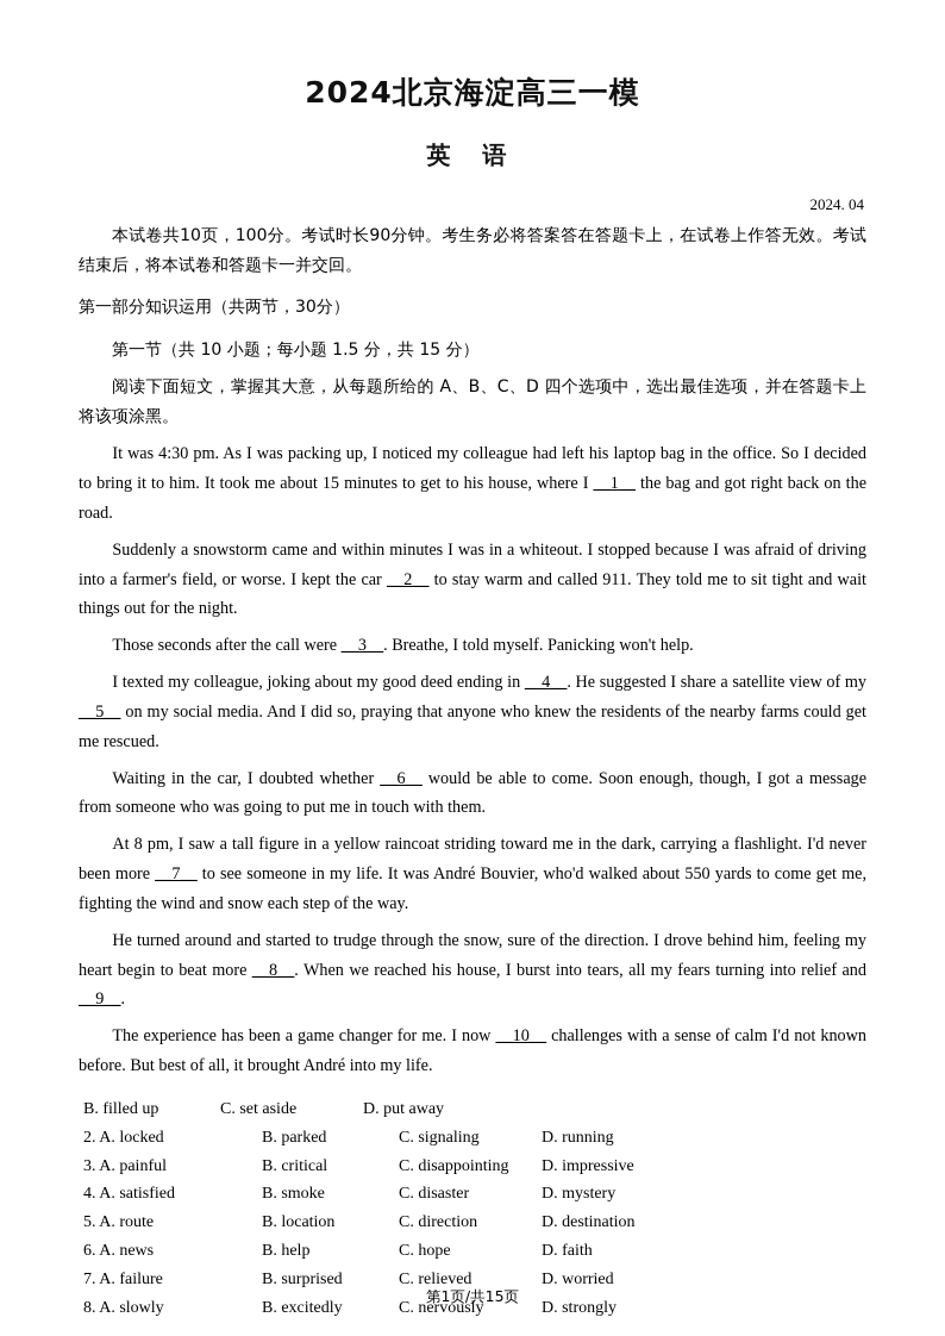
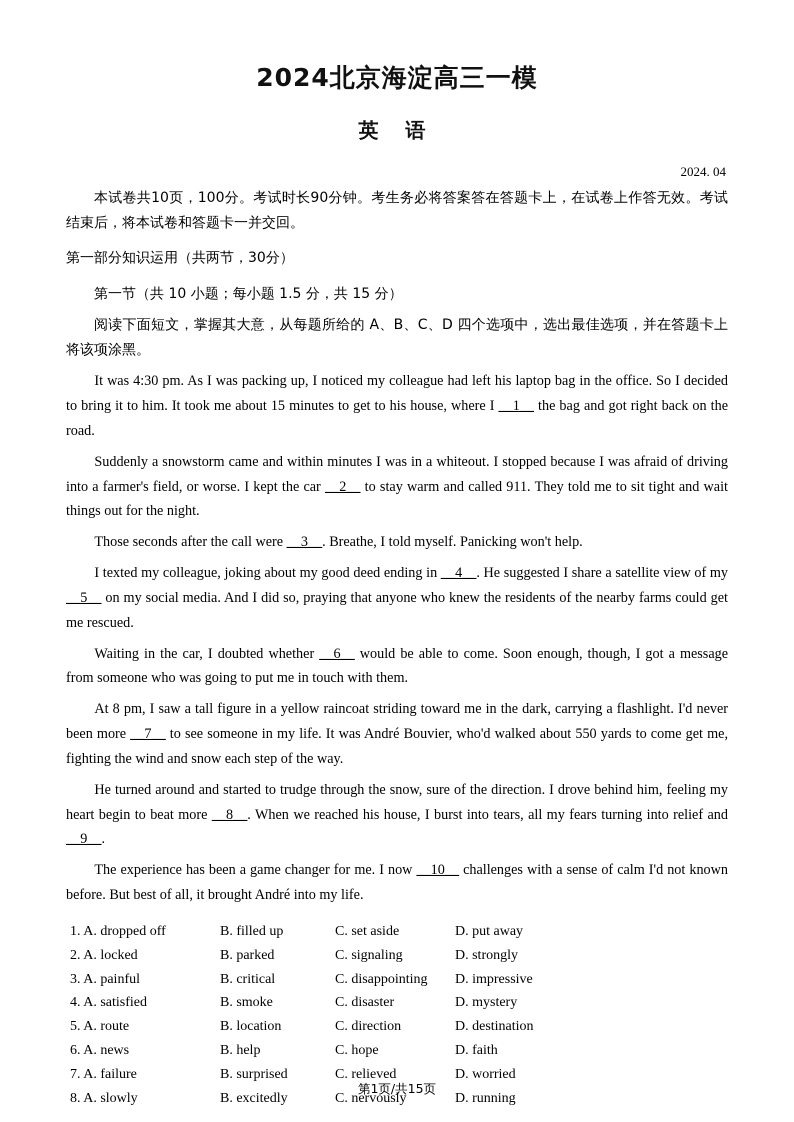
  2024北京海淀高三一模
  英 语
  2024. 04
  本试卷共10页，100分。考试时长90分钟。考生务必将答案答在答题卡上，在试卷上作答无效。考试结束后，将本试卷和答题卡一并交回。
  第一部分知识运用（共两节，30分）
  第一节（共 10 小题；每小题 1.5 分，共 15 分）
  阅读下面短文，掌握其大意，从每题所给的 A、B、C、D 四个选项中，选出最佳选项，并在答题卡上将该项涂黑。
  It was 4:30 pm. As I was packing up, I noticed my colleague had left his laptop bag in the office. So I decided to bring it to him. It took me about 15 minutes to get to his house, where I __1__ the bag and got right back on the road.
  Suddenly a snowstorm came and within minutes I was in a whiteout. I stopped because I was afraid of driving into a farmer's field, or worse. I kept the car __2__ to stay warm and called 911. They told me to sit tight and wait things out for the night.
  Those seconds after the call were __3__. Breathe, I told myself. Panicking won't help.
  I texted my colleague, joking about my good deed ending in __4__. He suggested I share a satellite view of my __5__ on my social media. And I did so, praying that anyone who knew the residents of the nearby farms could get me rescued.
  Waiting in the car, I doubted whether __6__ would be able to come. Soon enough, though, I got a message from someone who was going to put me in touch with them.
  At 8 pm, I saw a tall figure in a yellow raincoat striding toward me in the dark, carrying a flashlight. I'd never been more __7__ to see someone in my life. It was André Bouvier, who'd walked about 550 yards to come get me, fighting the wind and snow each step of the way.
  He turned around and started to trudge through the snow, sure of the direction. I drove behind him, feeling my heart begin to beat more __8__. When we reached his house, I burst into tears, all my fears turning into relief and __9__.
  The experience has been a game changer for me. I now __10__ challenges with a sense of calm I'd not known before. But best of all, it brought André into my life.
+ 1. A. dropped off
  B. filled up
  C. set aside
  D. put away
  2. A. locked
  B. parked
  C. signaling
- D. running
+ D. strongly
  3. A. painful
  B. critical
  C. disappointing
  D. impressive
  4. A. satisfied
  B. smoke
  C. disaster
  D. mystery
  5. A. route
  B. location
  C. direction
  D. destination
  6. A. news
  B. help
  C. hope
  D. faith
  7. A. failure
  B. surprised
  C. relieved
  D. worried
  8. A. slowly
  B. excitedly
  C. nervously
- D. strongly
+ D. running
  第1页/共15页
